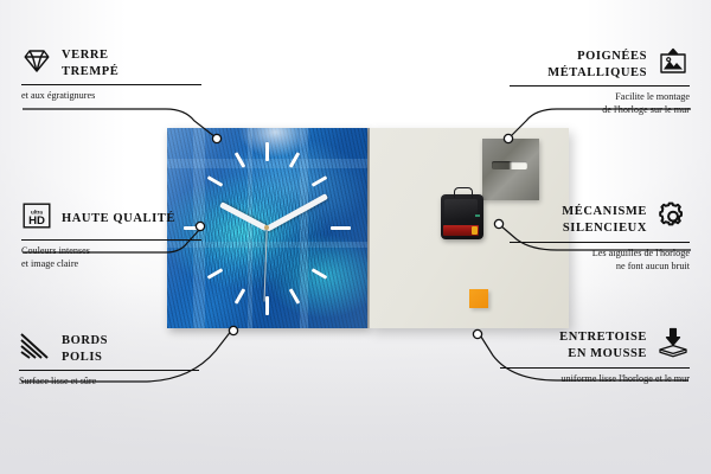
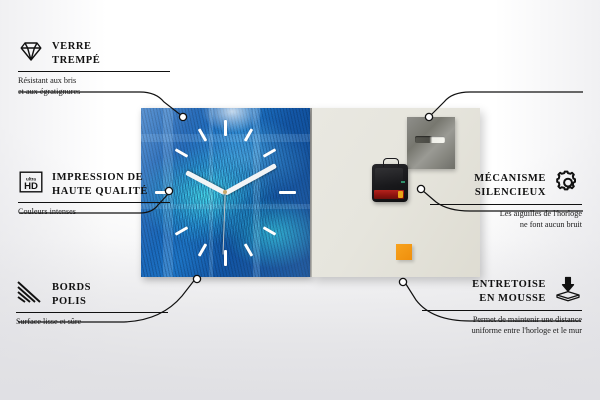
  VERRE
  TREMPÉ
+ Résistant aux bris
  et aux égratignures
  HD
+ IMPRESSION DE
  HAUTE QUALITÉ
  Couleurs intenses
- et image claire
  BORDS
  POLIS
  Surface lisse et sûre
- POIGNÉES
- MÉTALLIQUES
- Facilite le montage
- de l'horloge sur le mur
  MÉCANISME
  SILENCIEUX
  Les aiguilles de l'horloge
  ne font aucun bruit
  ENTRETOISE
  EN MOUSSE
+ Permet de maintenir une distance
- uniforme lisse l'horloge et le mur
+ uniforme entre l'horloge et le mur
